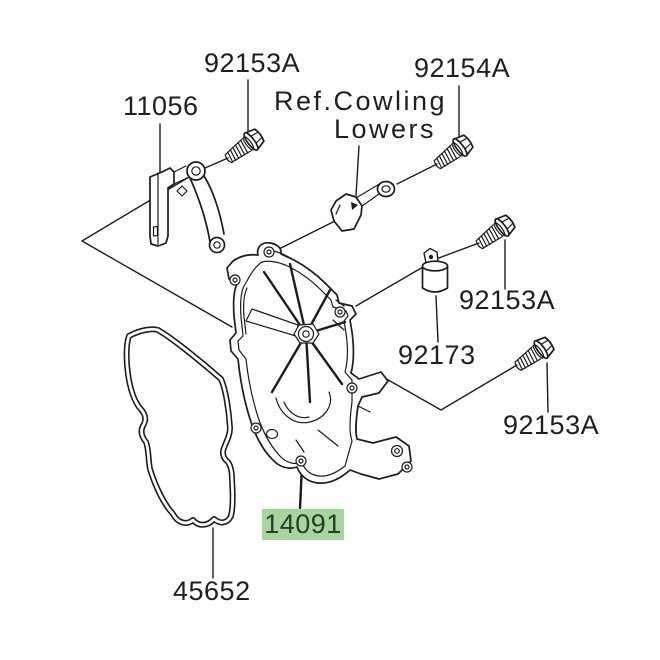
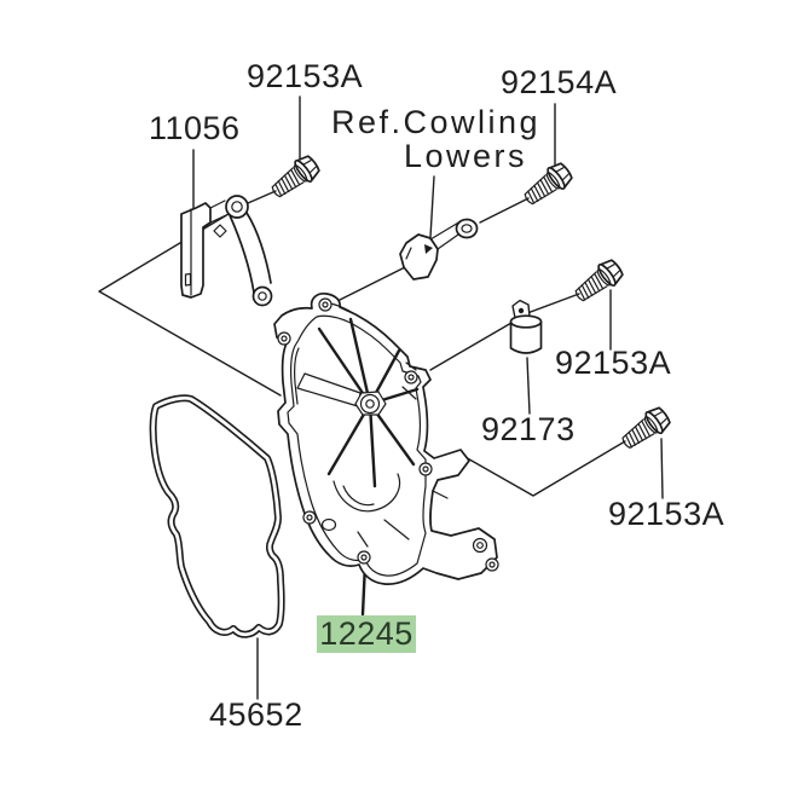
  92153A
  11056
  Ref.Cowling
  Lowers
  92154A
  92153A
  92173
  92153A
- 14091
+ 12245
  45652
